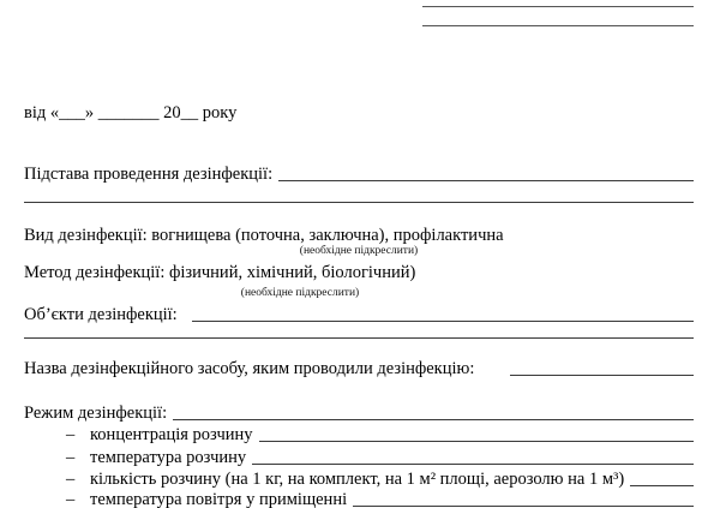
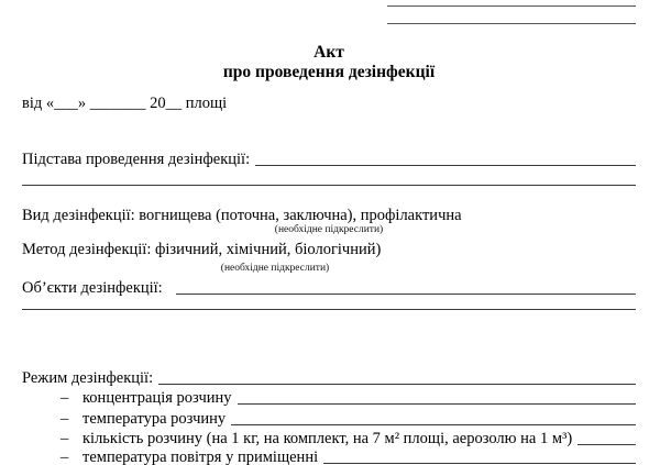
+ Акт
+ про проведення дезінфекції
- від «___» _______ 20__ року
+ від «___» _______ 20__ площі
  Підстава проведення дезінфекції:
  Вид дезінфекції: вогнищева (поточна, заключна), профілактична
  (необхідне підкреслити)
  Метод дезінфекції: фізичний, хімічний, біологічний)
  (необхідне підкреслити)
  Об’єкти дезінфекції:
- Назва дезінфекційного засобу, яким проводили дезінфекцію:
  Режим дезінфекції:
  –
  концентрація розчину
  –
  температура розчину
  –
- кількість розчину (на 1 кг, на комплект, на 1 м² площі, аерозолю на 1 м³)
+ кількість розчину (на 1 кг, на комплект, на 7 м² площі, аерозолю на 1 м³)
  –
  температура повітря у приміщенні
